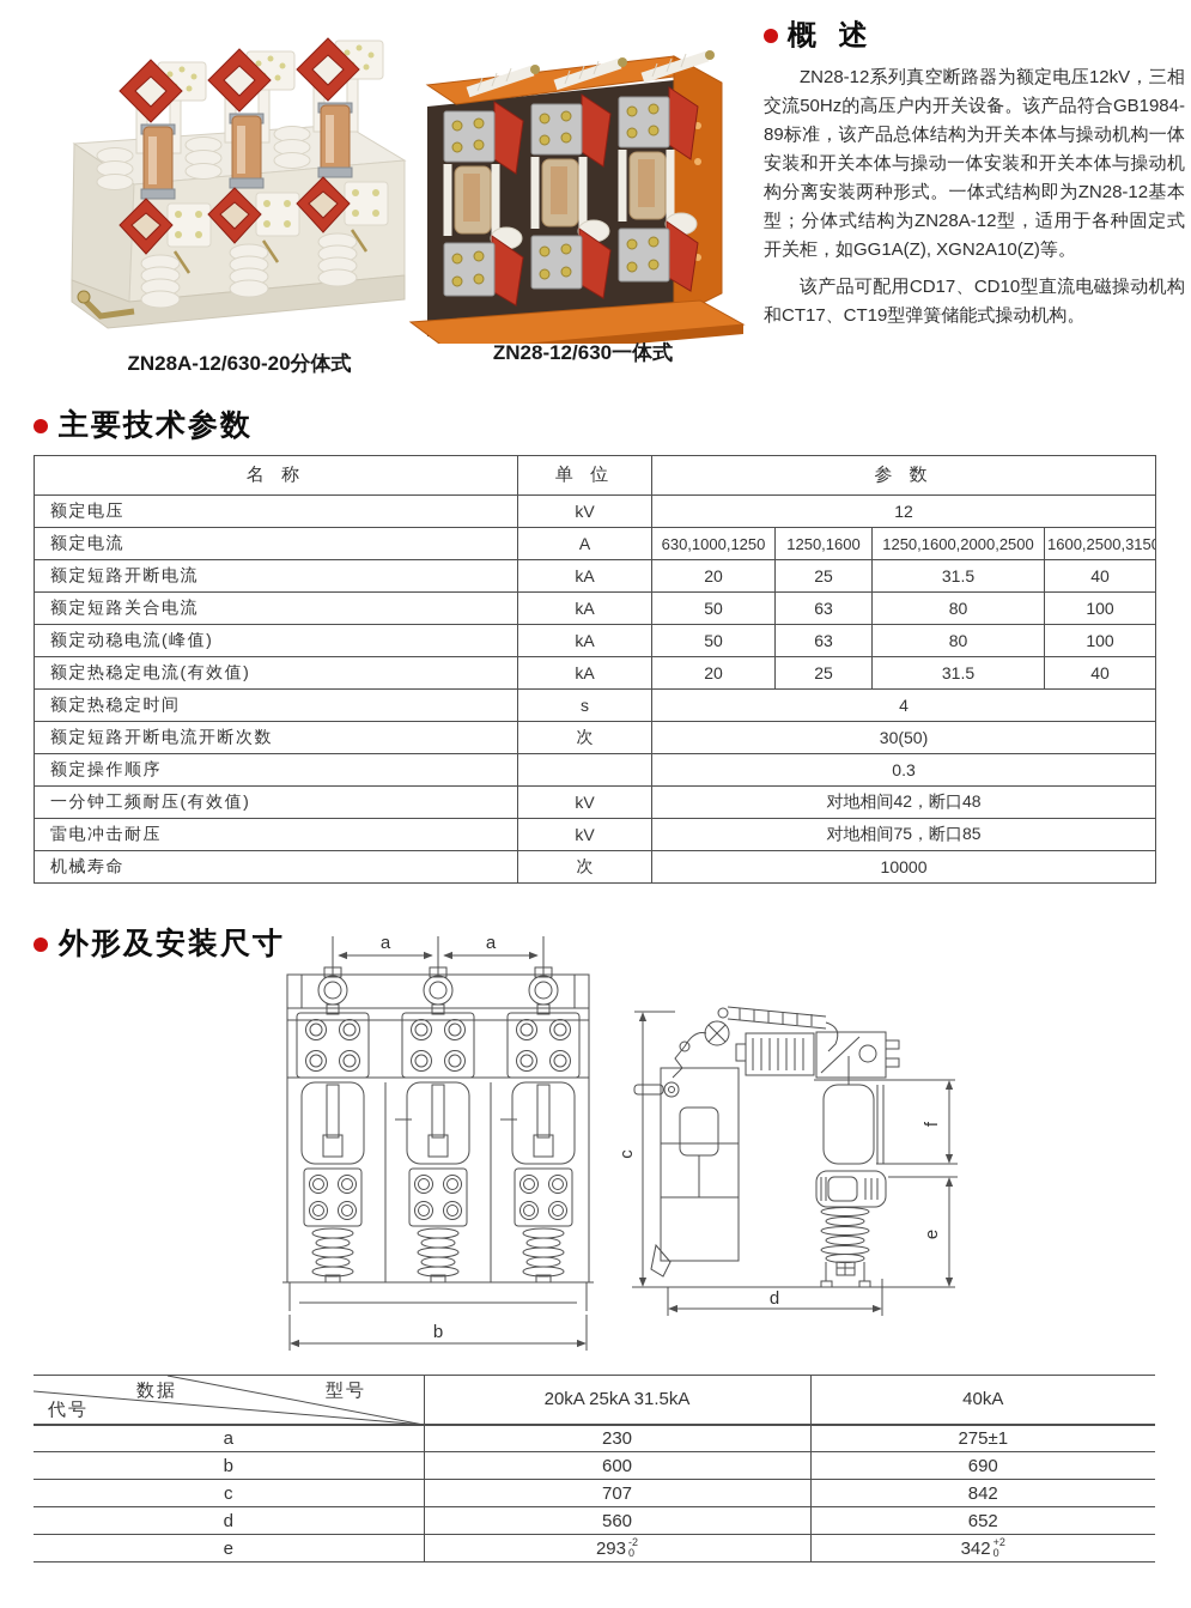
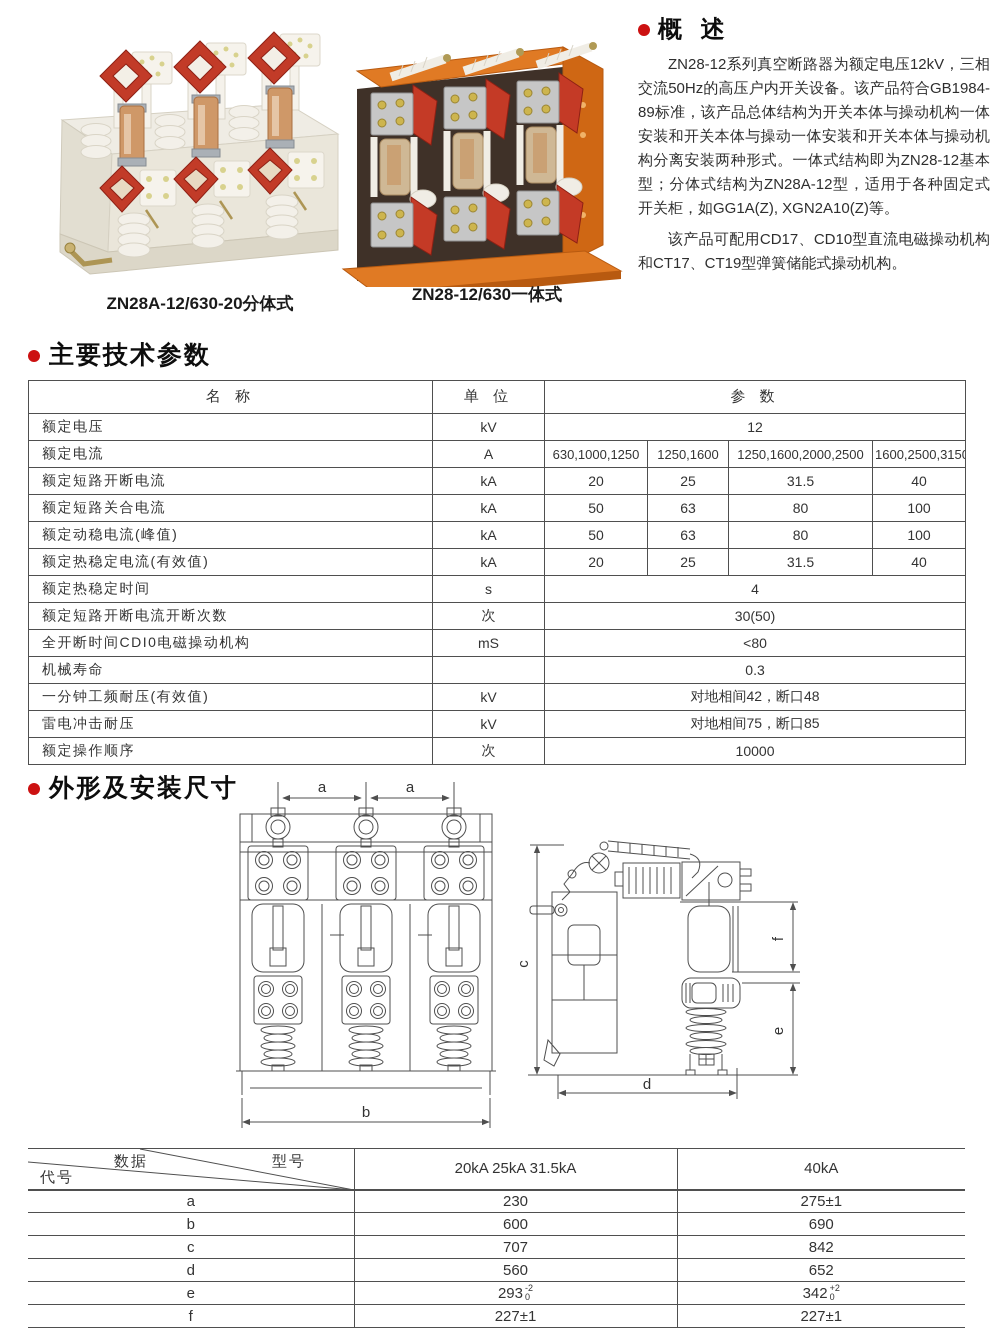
  ZN28A-12/630-20分体式
  ZN28-12/630一体式
  概 述
  ZN28-12系列真空断路器为额定电压12kV，三相交流50Hz的高压户内开关设备。该产品符合GB1984-89标准，该产品总体结构为开关本体与操动机构一体安装和开关本体与操动一体安装和开关本体与操动机构分离安装两种形式。一体式结构即为ZN28-12基本型；分体式结构为ZN28A-12型，适用于各种固定式开关柜，如GG1A(Z), XGN2A10(Z)等。
  该产品可配用CD17、CD10型直流电磁操动机构和CT17、CT19型弹簧储能式操动机构。
  主要技术参数
  名 称	单 位	参 数
  额定电压	kV	12
  额定电流	A	630,1000,1250	1250,1600	1250,1600,2000,2500	1600,2500,3150
  额定短路开断电流	kA	20	25	31.5	40
  额定短路关合电流	kA	50	63	80	100
  额定动稳电流(峰值)	kA	50	63	80	100
  额定热稳定电流(有效值)	kA	20	25	31.5	40
  额定热稳定时间	s	4
  额定短路开断电流开断次数	次	30(50)
+ 全开断时间CDI0电磁操动机构	mS	<80
- 额定操作顺序		0.3
+ 机械寿命		0.3
  一分钟工频耐压(有效值)	kV	对地相间42，断口48
  雷电冲击耐压	kV	对地相间75，断口85
- 机械寿命	次	10000
+ 额定操作顺序	次	10000
  外形及安装尺寸
  a
  a
  b
  d
  数据 型号 代号	20kA 25kA 31.5kA	40kA
  a	230	275±1
  b	600	690
  c	707	842
  d	560	652
  e	293 -20	342 +20
+ f	227±1	227±1
